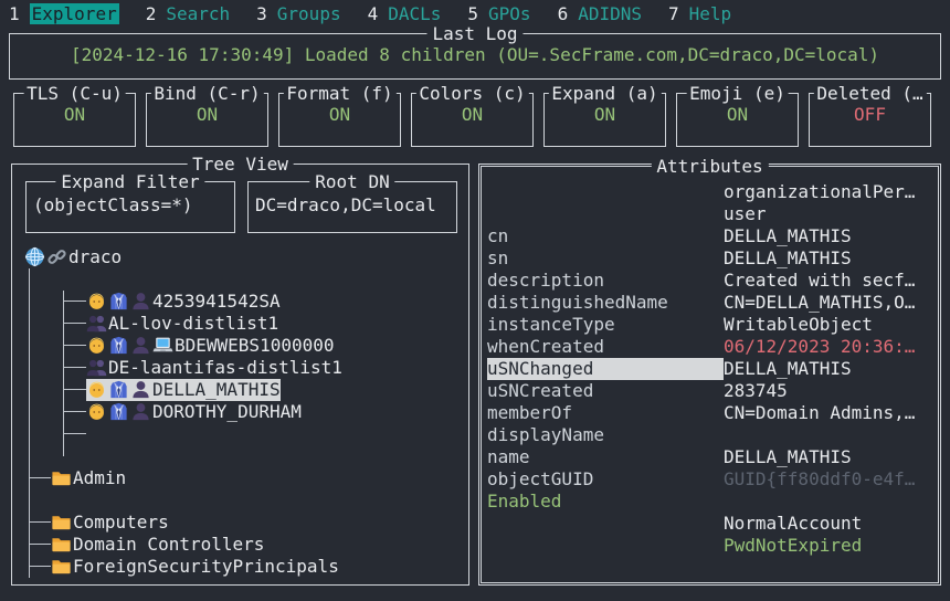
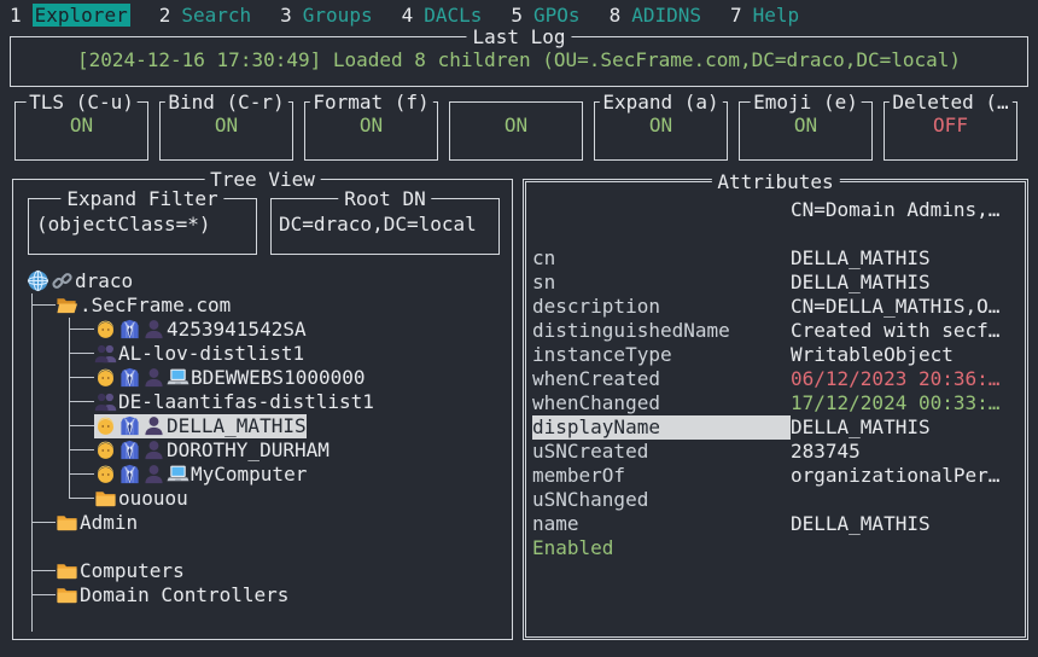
- 1 Explorer 2 Search 3 Groups 4 DACLs 5 GPOs 6 ADIDNS 7 Help
+ 1 Explorer 2 Search 3 Groups 4 DACLs 5 GPOs 8 ADIDNS 7 Help
  Last Log
  [2024-12-16 17:30:49] Loaded 8 children (OU=.SecFrame.com,DC=draco,DC=local)
  TLS (C-u)
  ON
  Bind (C-r)
  ON
  Format (f)
  ON
- Colors (c)
  ON
  Expand (a)
  ON
  Emoji (e)
  ON
  Deleted (…
  OFF
  Tree View
  Expand Filter
  (objectClass=*)
  Root DN
  DC=draco,DC=local
  draco
+ .SecFrame.com
  4253941542SA
  AL-lov-distlist1
  BDEWWEBS1000000
  DE-laantifas-distlist1
  DELLA_MATHIS
  DOROTHY_DURHAM
+ MyComputer
+ ououou
  Admin
  Computers
  Domain Controllers
- ForeignSecurityPrincipals
  Attributes
- organizationalPer…
+ CN=Domain Admins,…
- user
  cn
  DELLA_MATHIS
  sn
  DELLA_MATHIS
  description
- Created with secf…
+ CN=DELLA_MATHIS,O…
  distinguishedName
- CN=DELLA_MATHIS,O…
+ Created with secf…
  instanceType
  WritableObject
  whenCreated
  06/12/2023 20:36:…
+ whenChanged
+ 17/12/2024 00:33:…
- uSNChanged
+ displayName
  DELLA_MATHIS
  uSNCreated
  283745
  memberOf
- CN=Domain Admins,…
+ organizationalPer…
- displayName
+ uSNChanged
  name
  DELLA_MATHIS
- objectGUID
- GUID{ff80ddf0-e4f…
  Enabled
- NormalAccount
- PwdNotExpired
